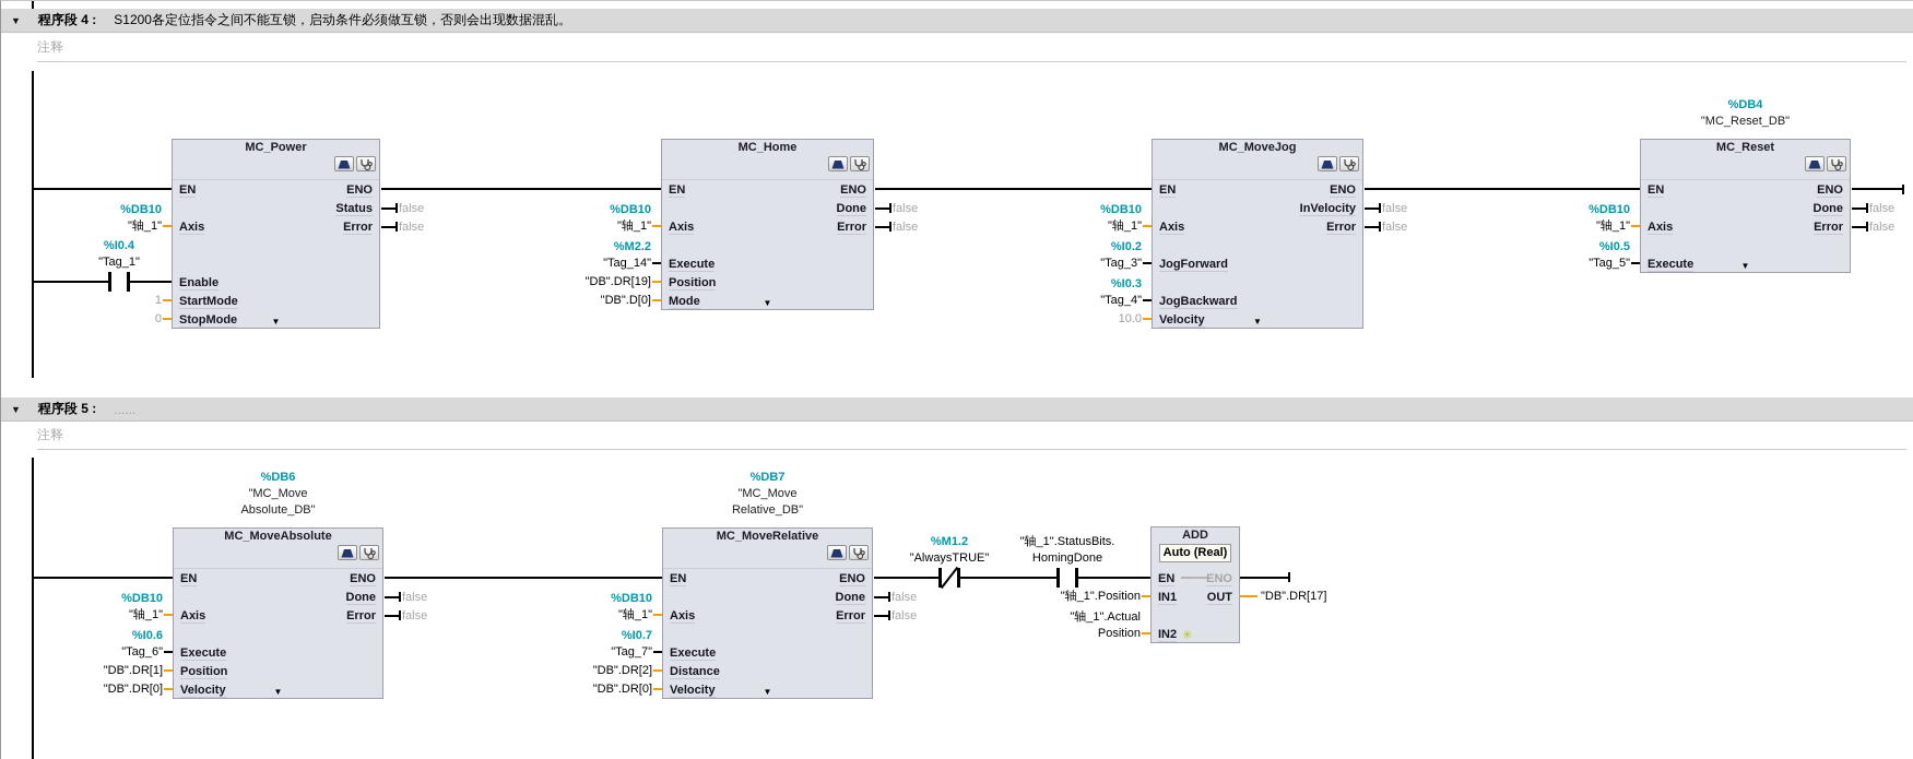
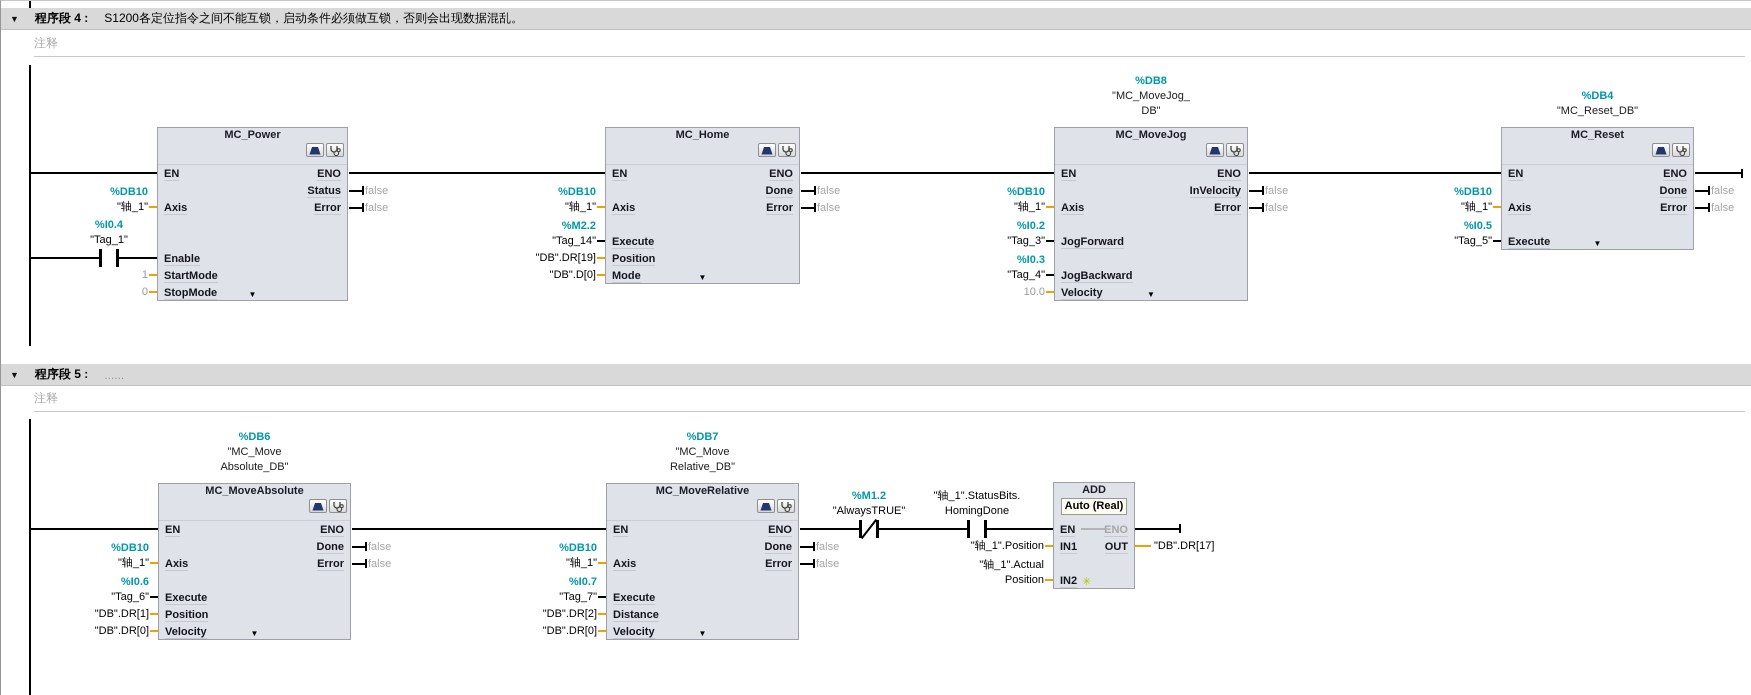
  ▼
  程序段 4 :
  S1200各定位指令之间不能互锁，启动条件必须做互锁，否则会出现数据混乱。
  注释
  %I0.4
  "Tag_1"
  MC_Power
  EN
  ENO
  Status
  Axis
  Error
  Enable
  StartMode
  StopMode
  ▼
  %DB10
  "轴_1"
  1
  0
  false
  false
  MC_Home
  EN
  ENO
  Done
  Axis
  Error
  Execute
  Position
  Mode
  ▼
  %DB10
  "轴_1"
  %M2.2
  "Tag_14"
  "DB".DR[19]
  "DB".D[0]
  false
  false
+ %DB8
+ "MC_MoveJog_
+ DB"
  MC_MoveJog
  EN
  ENO
  InVelocity
  Axis
  Error
  JogForward
  JogBackward
  Velocity
  ▼
  %DB10
  "轴_1"
  %I0.2
  "Tag_3"
  %I0.3
  "Tag_4"
  10.0
  false
  false
  %DB4
  "MC_Reset_DB"
  MC_Reset
  EN
  ENO
  Done
  Axis
  Error
  Execute
  ▼
  %DB10
  "轴_1"
  %I0.5
  "Tag_5"
  false
  false
  ▼
  程序段 5 :
  ......
  注释
  %DB6
  "MC_Move
  Absolute_DB"
  MC_MoveAbsolute
  EN
  ENO
  Done
  Axis
  Error
  Execute
  Position
  Velocity
  ▼
  %DB10
  "轴_1"
  %I0.6
  "Tag_6"
  "DB".DR[1]
  "DB".DR[0]
  false
  false
  %DB7
  "MC_Move
  Relative_DB"
  MC_MoveRelative
  EN
  ENO
  Done
  Axis
  Error
  Execute
  Distance
  Velocity
  ▼
  %DB10
  "轴_1"
  %I0.7
  "Tag_7"
  "DB".DR[2]
  "DB".DR[0]
  false
  false
  %M1.2
  "AlwaysTRUE"
  "轴_1".StatusBits.
  HomingDone
  ADD
  Auto (Real)
  EN
  ENO
  IN1
  OUT
  IN2
  ✳
  "轴_1".Position
  "轴_1".Actual
  Position
  "DB".DR[17]
